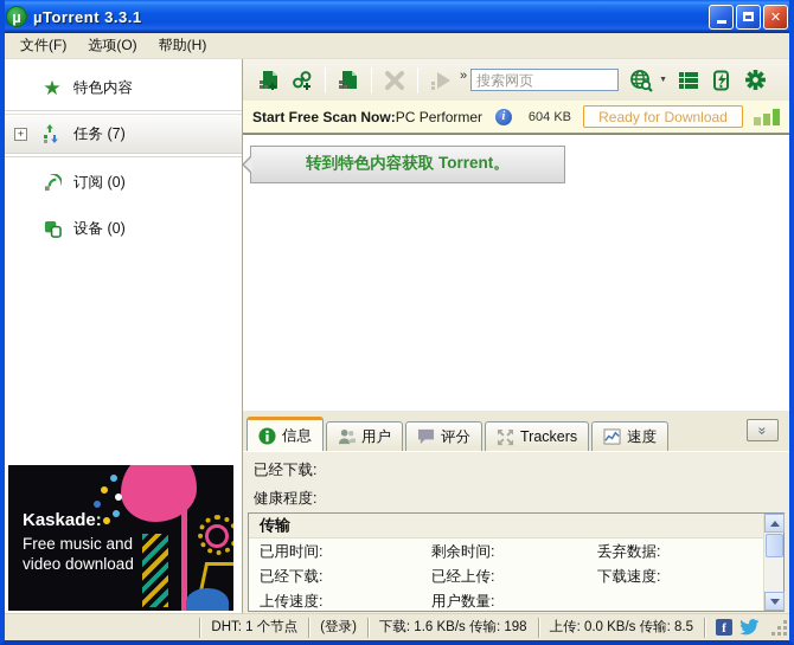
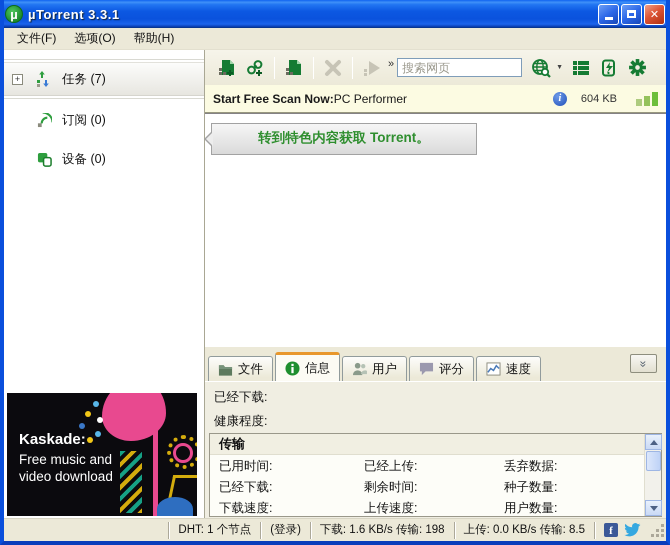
  µ
  µTorrent 3.3.1
  ✕
  文件(F)
  选项(O)
  帮助(H)
- ★
- 特色内容
  +
  任务 (7)
  订阅 (0)
  设备 (0)
  Kaskade:
  Free music and
  video download
  »
  搜索网页
  Start Free Scan Now:
  PC Performer
  i
  604 KB
- Ready for Download
  转到特色内容获取 Torrent。
+ 文件
  信息
  用户
  评分
- Trackers
  速度
  已经下载:
  健康程度:
  传输
  已用时间:
- 剩余时间:
+ 已经上传:
  丢弃数据:
  已经下载:
- 已经上传:
+ 剩余时间:
+ 种子数量:
  下载速度:
  上传速度:
  用户数量:
  DHT: 1 个节点
  (登录)
  下载: 1.6 KB/s 传输: 198
  上传: 0.0 KB/s 传输: 8.5
  f
